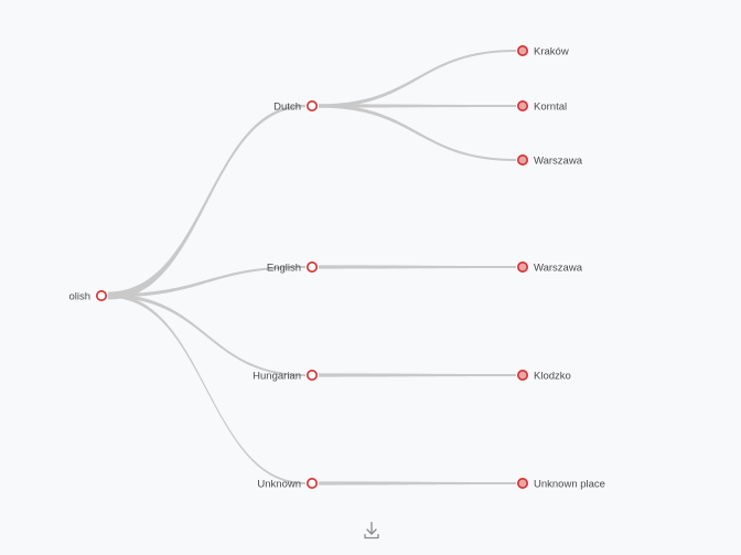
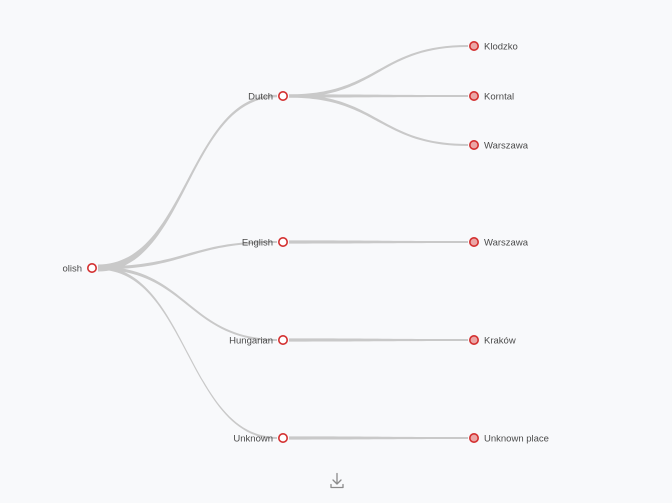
  olish
  Dutch
- Kraków
+ Klodzko
  Korntal
  Warszawa
  English
  Warszawa
  Hungarian
- Klodzko
+ Kraków
  Unknown
  Unknown place
